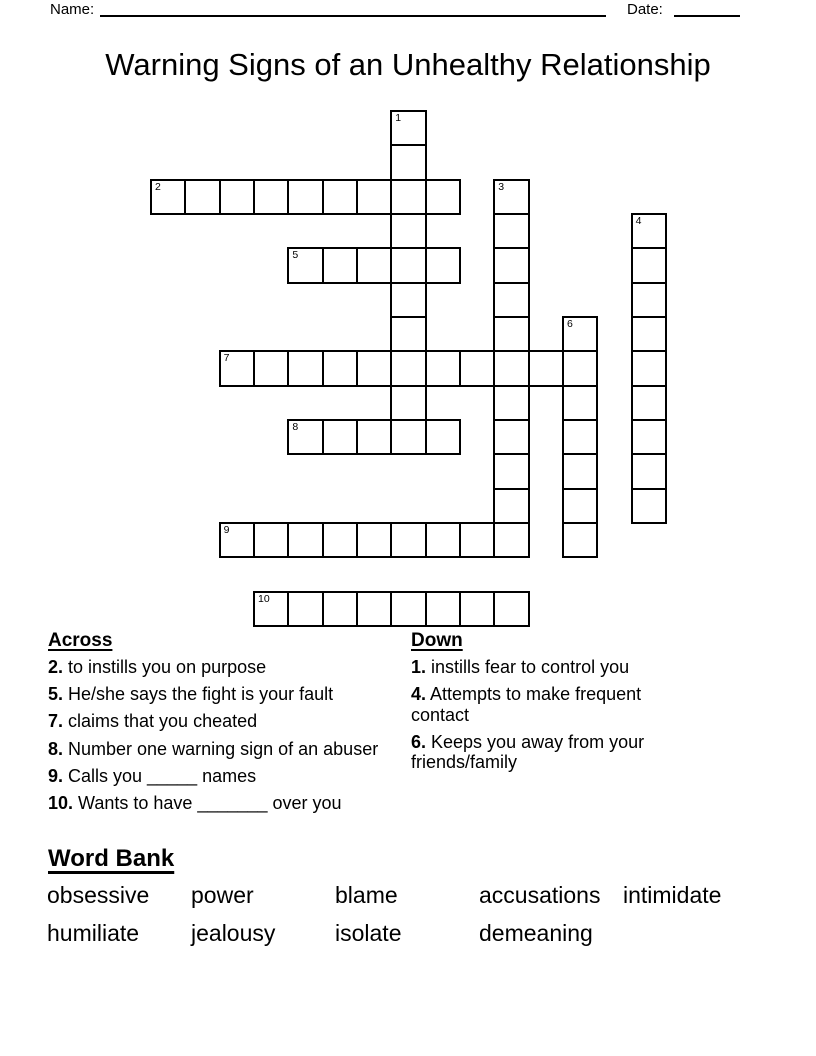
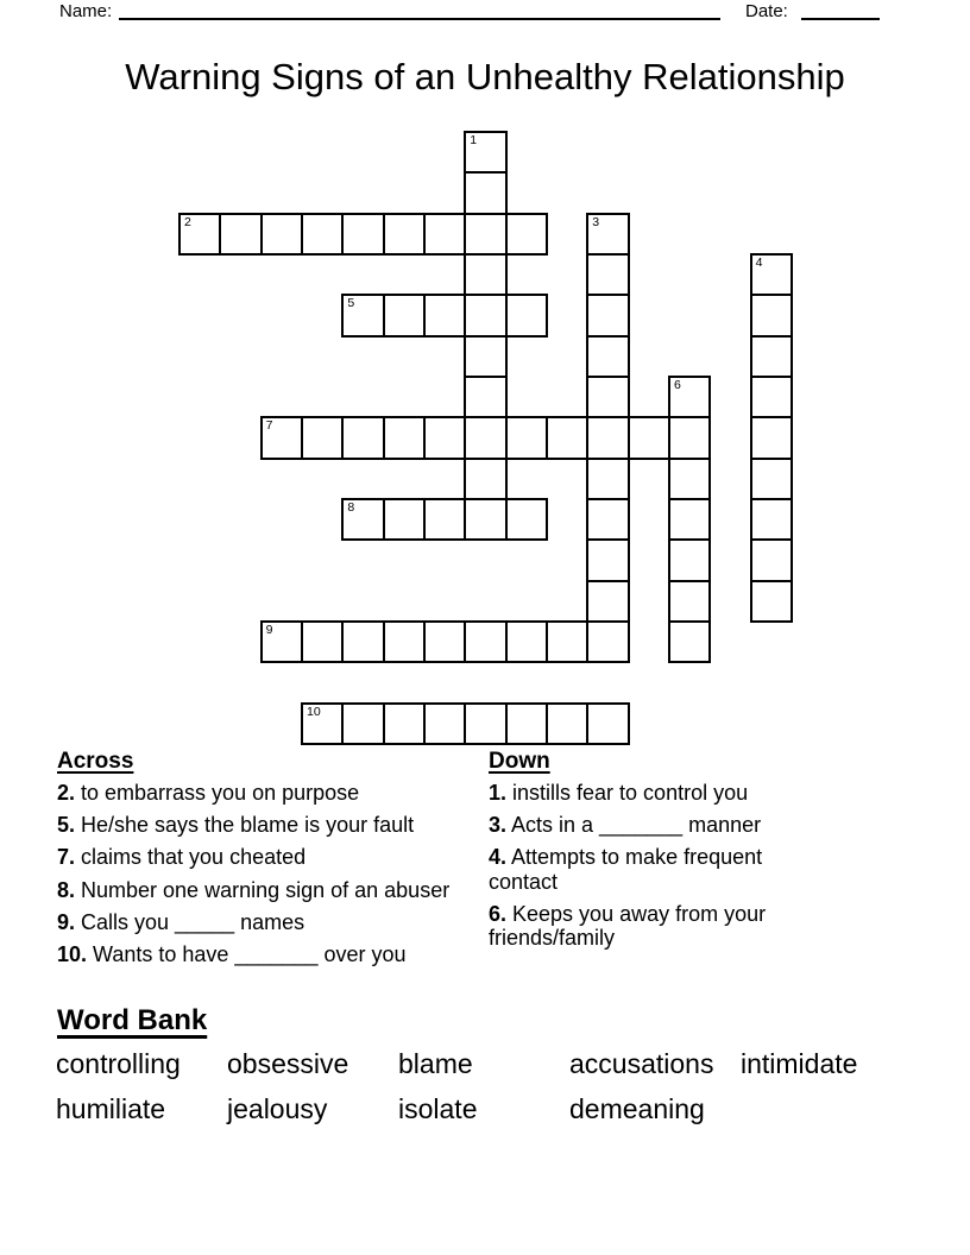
  Name:
  Date:
  Warning Signs of an Unhealthy Relationship
  1
  2
  3
  4
  5
  6
  7
  8
  9
  10
  Across
- 2. to instills you on purpose
+ 2. to embarrass you on purpose
- 5. He/she says the fight is your fault
+ 5. He/she says the blame is your fault
  7. claims that you cheated
  8. Number one warning sign of an abuser
  9. Calls you _____ names
  10. Wants to have _______ over you
  Down
  1. instills fear to control you
+ 3. Acts in a _______ manner
  4. Attempts to make frequent contact
  6. Keeps you away from your friends/family
  Word Bank
+ controlling
  obsessive
- power
  blame
  accusations
  intimidate
  humiliate
  jealousy
  isolate
  demeaning
